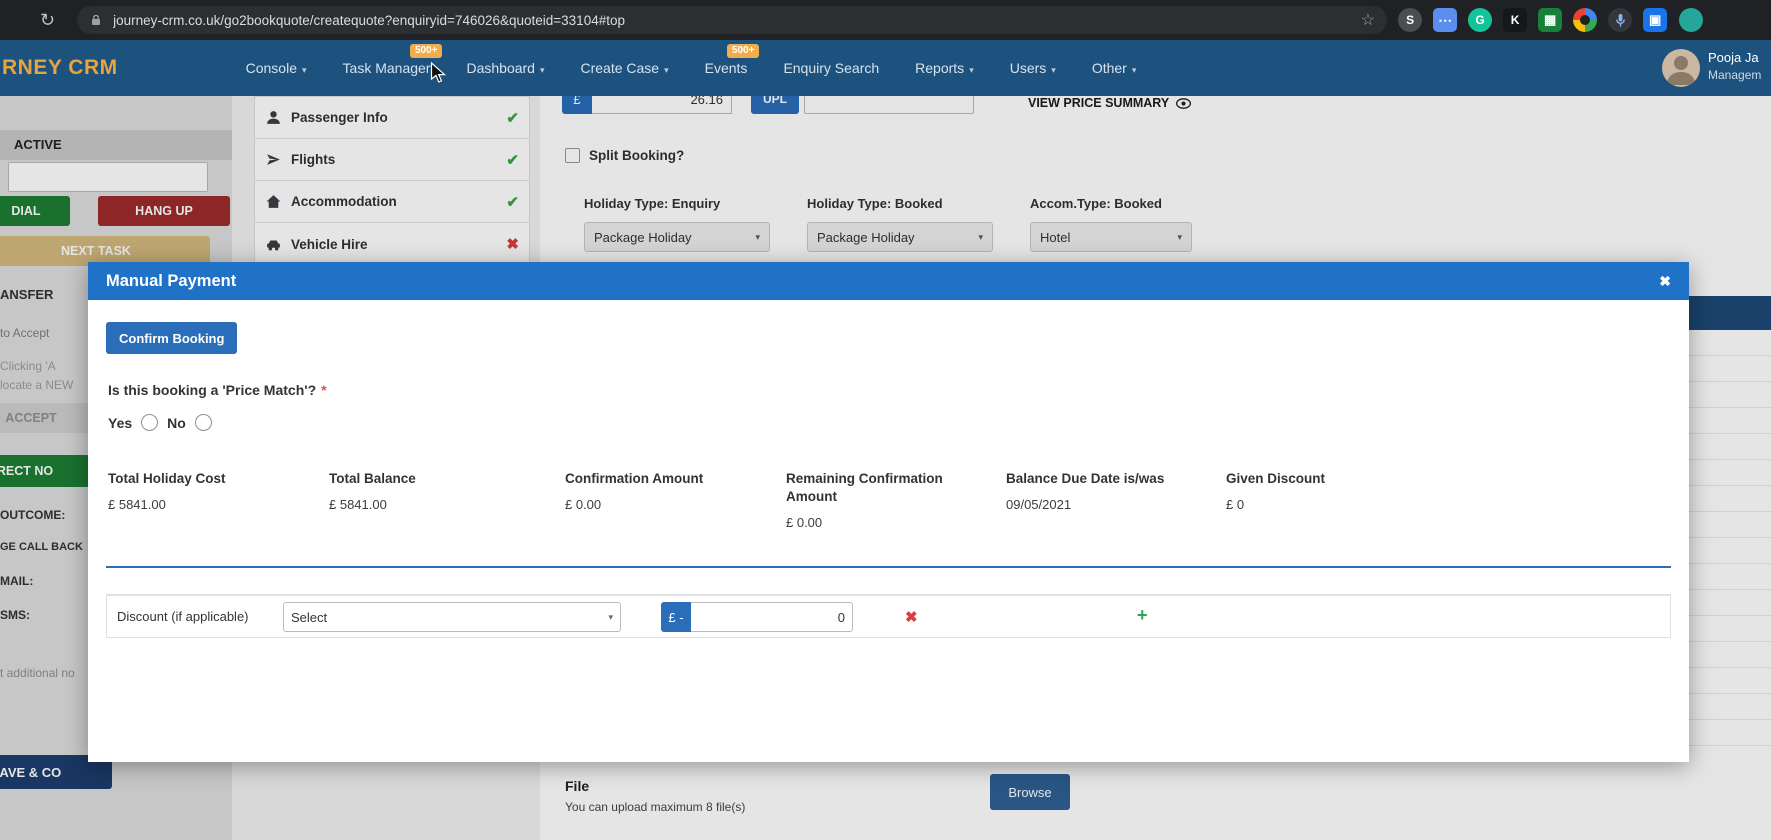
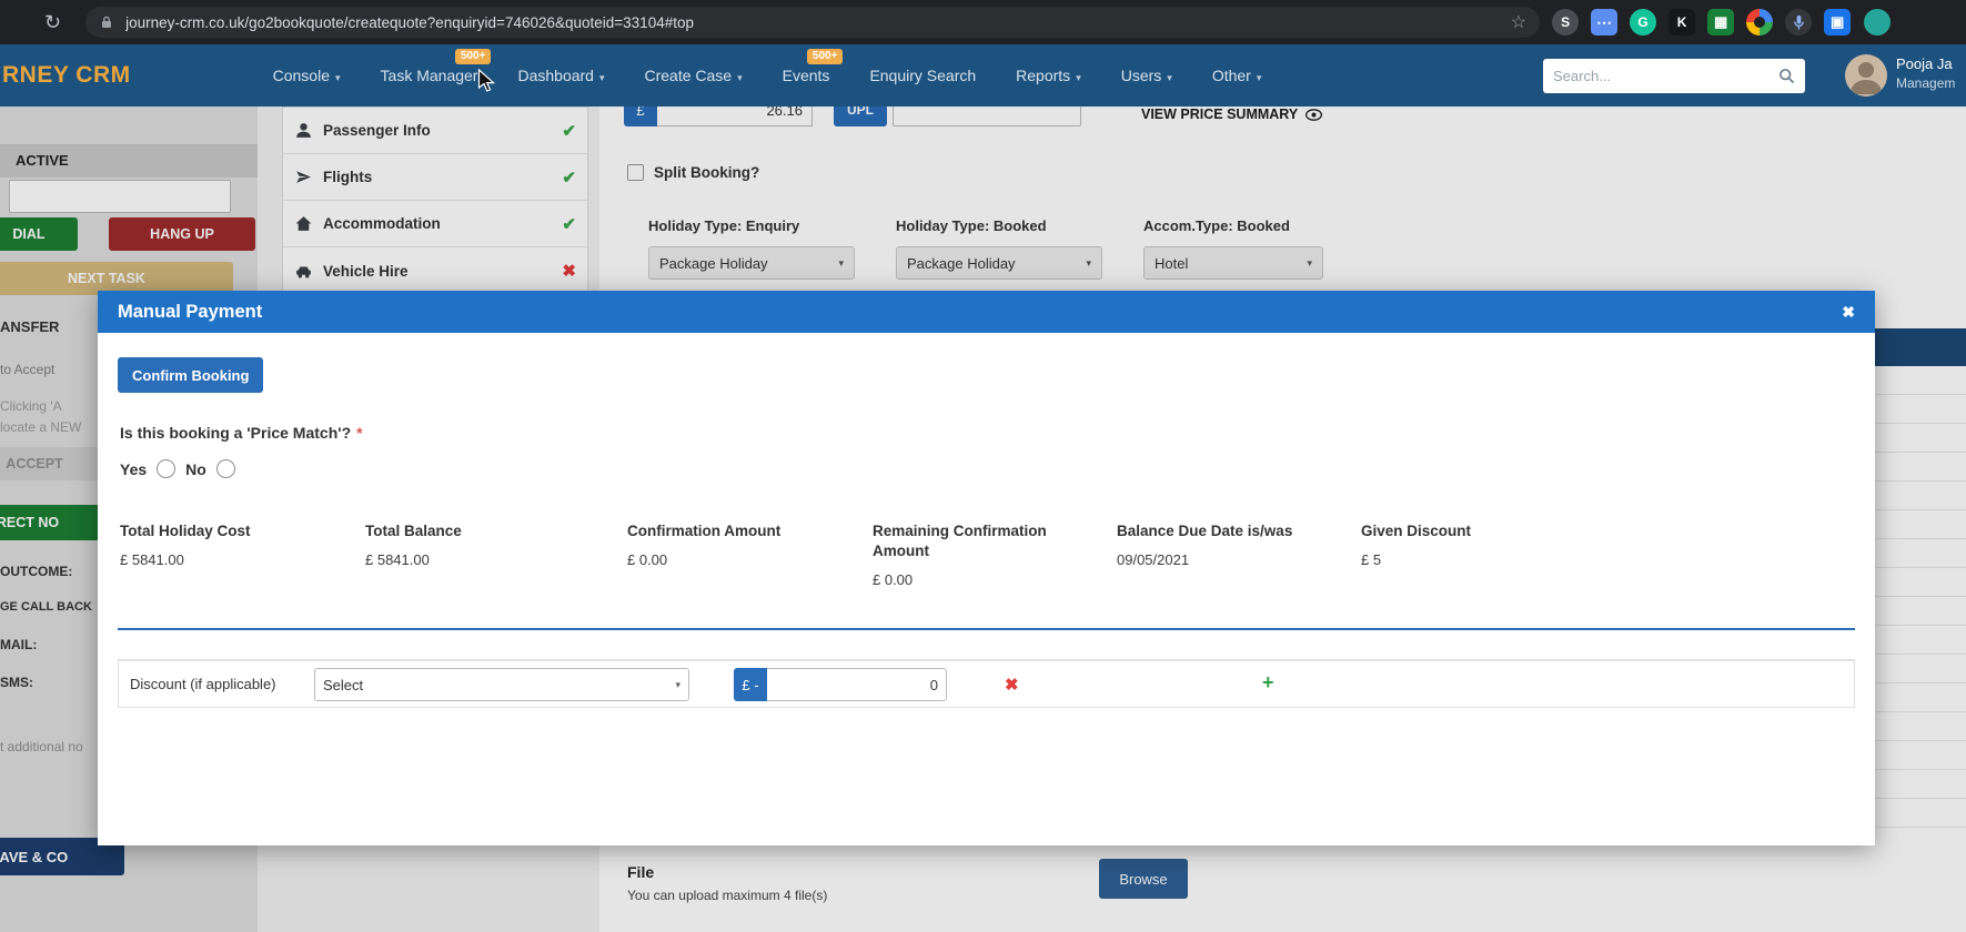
  ↻
  journey-crm.co.uk/go2bookquote/createquote?enquiryid=746026&quoteid=33104#top
  ☆
  S
  ⋯
  G
  K
  ▦
  ▣
  RNEY CRM
  Console ▾
  Task Manager
  500+
  Dashboard ▾
  Create Case ▾
  Events
  500+
  Enquiry Search
  Reports ▾
  Users ▾
  Other ▾
+ Search...
  Pooja Ja
  Managem
  ACTIVE
  DIAL
  HANG UP
  NEXT TASK
  ANSFER
  to Accept
  Clicking 'A
  locate a NEW
  ACCEPT
  RECT NO
  OUTCOME:
  GE CALL BACK
  MAIL:
  SMS:
  t additional no
  AVE & CO
  Passenger Info
  ✔
  Flights
  ✔
  Accommodation
  ✔
  Vehicle Hire
  ✖
  £
  26.16
  UPL
  VIEW PRICE SUMMARY
  Split Booking?
  Holiday Type: Enquiry
  Holiday Type: Booked
  Accom.Type: Booked
  Package Holiday
  ▾
  Package Holiday
  ▾
  Hotel
  ▾
  File
- You can upload maximum 8 file(s)
+ You can upload maximum 4 file(s)
  Browse
  Manual Payment
  ✖
  Confirm Booking
  Is this booking a 'Price Match'? *
  Yes
  No
  Total Holiday Cost
  £ 5841.00
  Total Balance
  £ 5841.00
  Confirmation Amount
  £ 0.00
  Remaining Confirmation Amount
  £ 0.00
  Balance Due Date is/was
  09/05/2021
  Given Discount
- £ 0
+ £ 5
  Discount (if applicable)
  Select
  ▾
  £ -
  0
  ✖
  +
